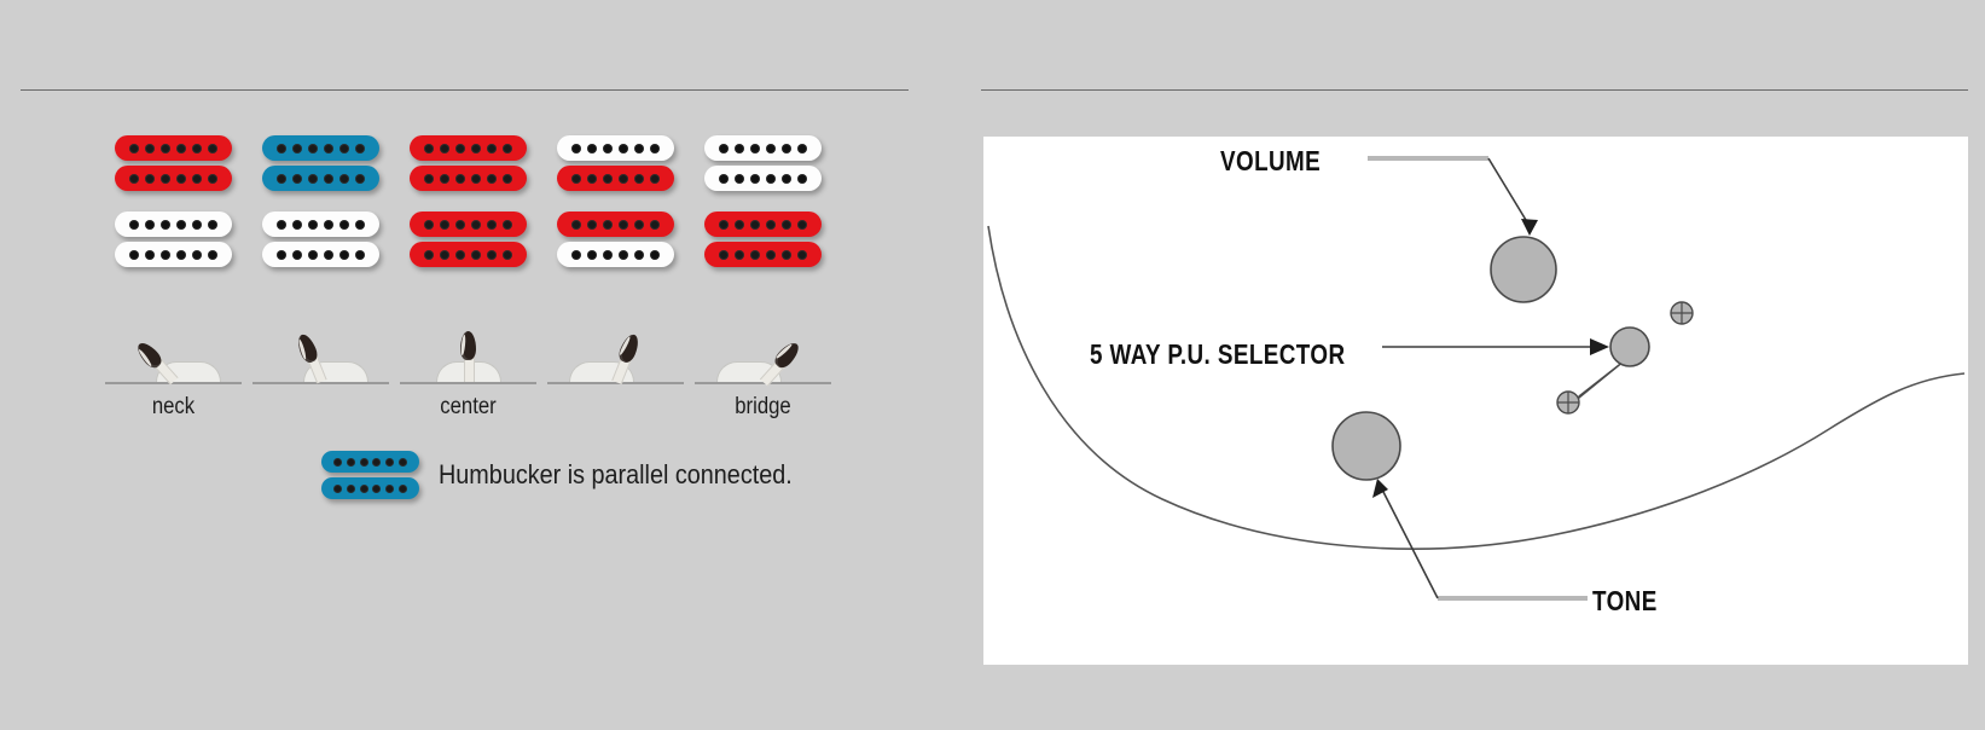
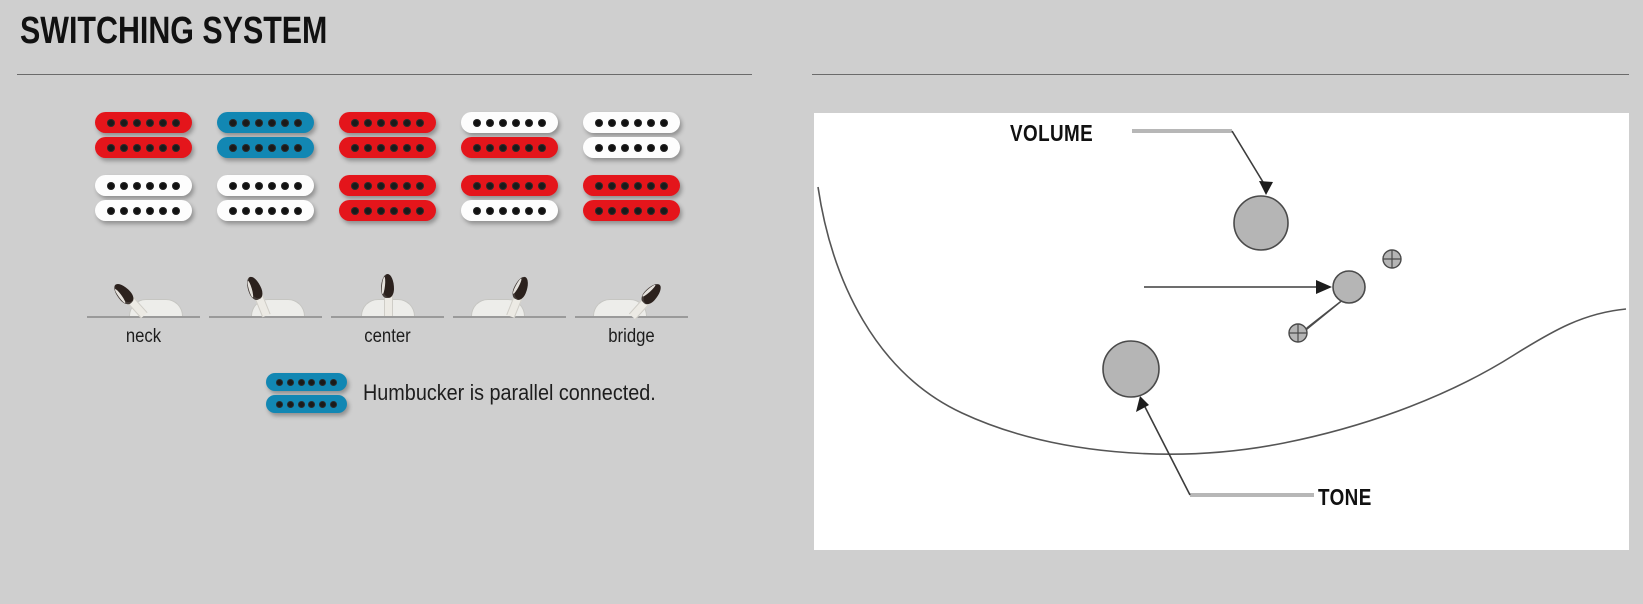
+ SWITCHING SYSTEM
  neck
  center
  bridge
  Humbucker is parallel connected.
  VOLUME
- 5 WAY P.U. SELECTOR
  TONE
